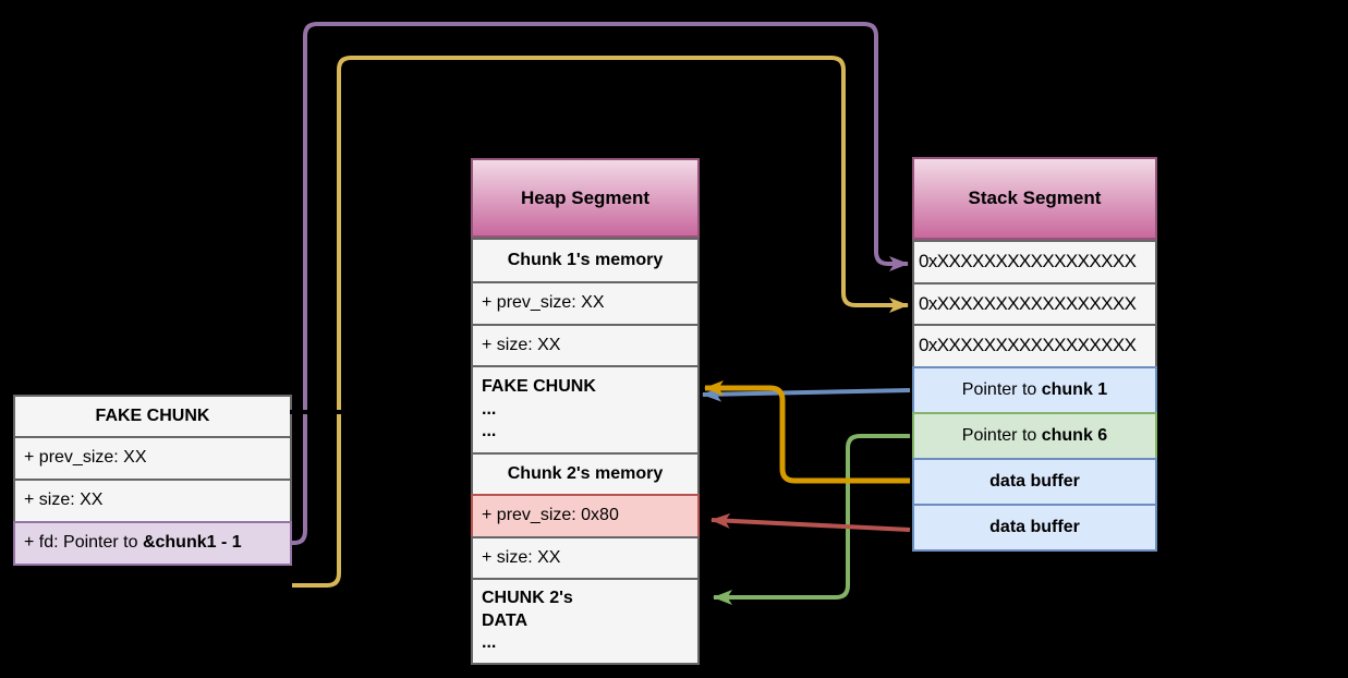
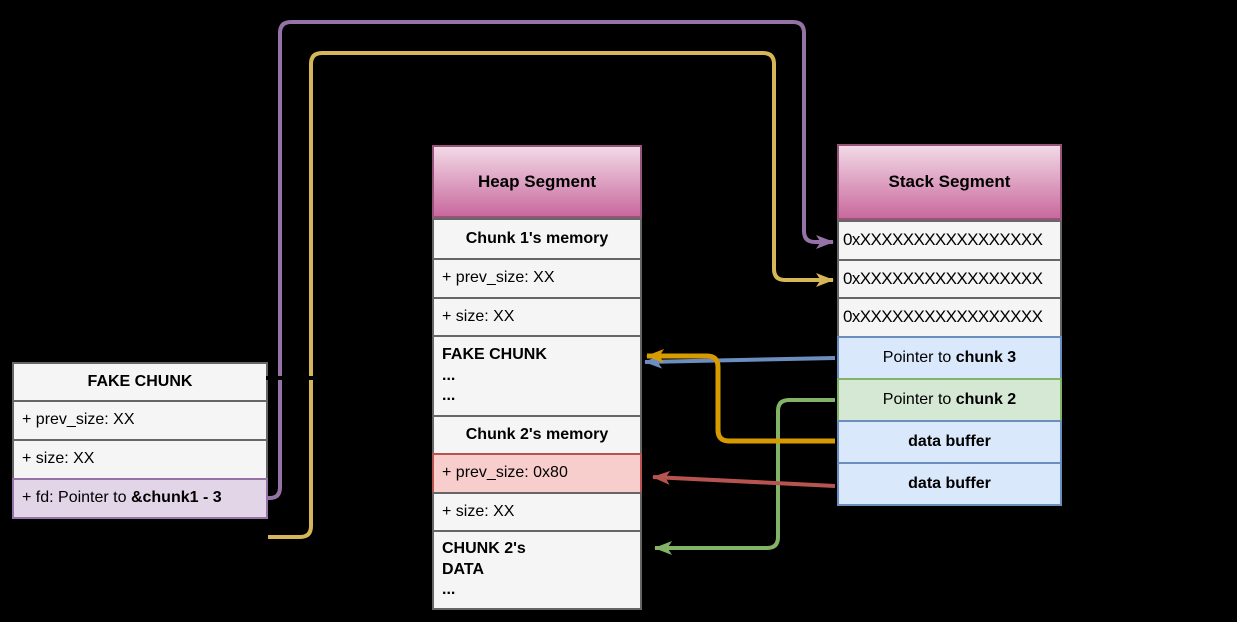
  FAKE CHUNK
  + prev_size: XX
  + size: XX
- + fd: Pointer to &chunk1 - 1
+ + fd: Pointer to &chunk1 - 3
  Heap Segment
  Chunk 1's memory
  + prev_size: XX
  + size: XX
  FAKE CHUNK
  ...
  ...
  Chunk 2's memory
  + prev_size: 0x80
  + size: XX
  CHUNK 2's
  DATA
  ...
  Stack Segment
  0xXXXXXXXXXXXXXXXXX
  0xXXXXXXXXXXXXXXXXX
  0xXXXXXXXXXXXXXXXXX
- Pointer to chunk 1
+ Pointer to chunk 3
- Pointer to chunk 6
+ Pointer to chunk 2
  data buffer
  data buffer
